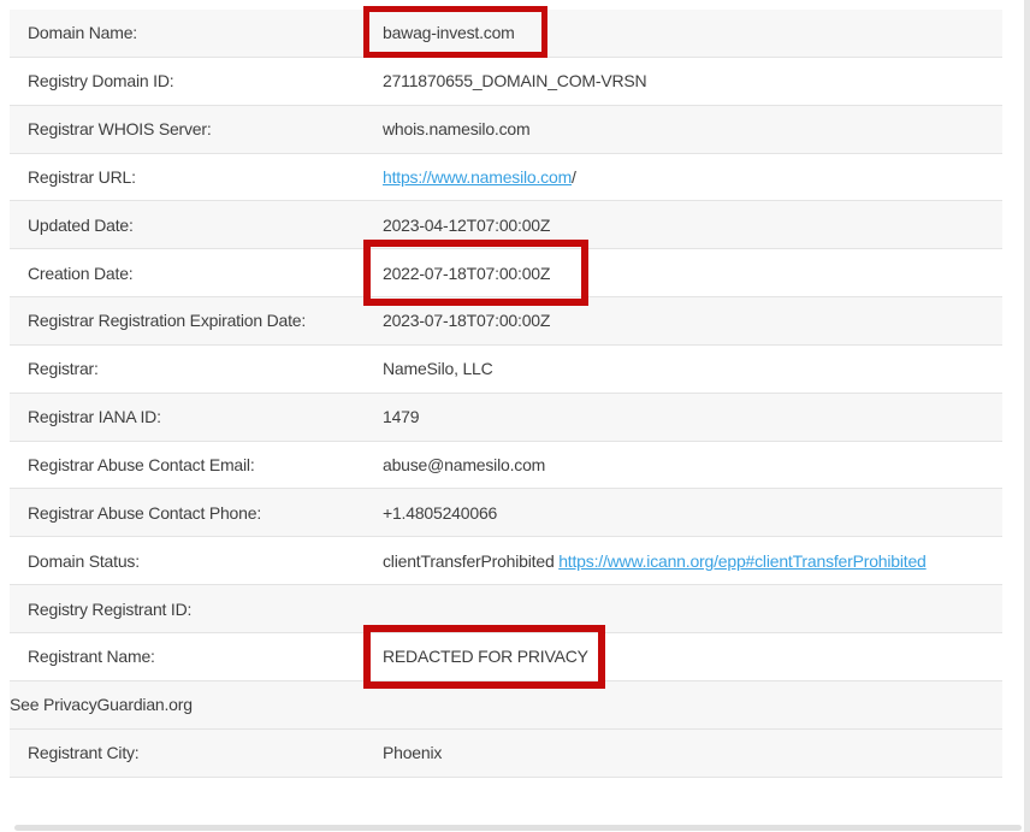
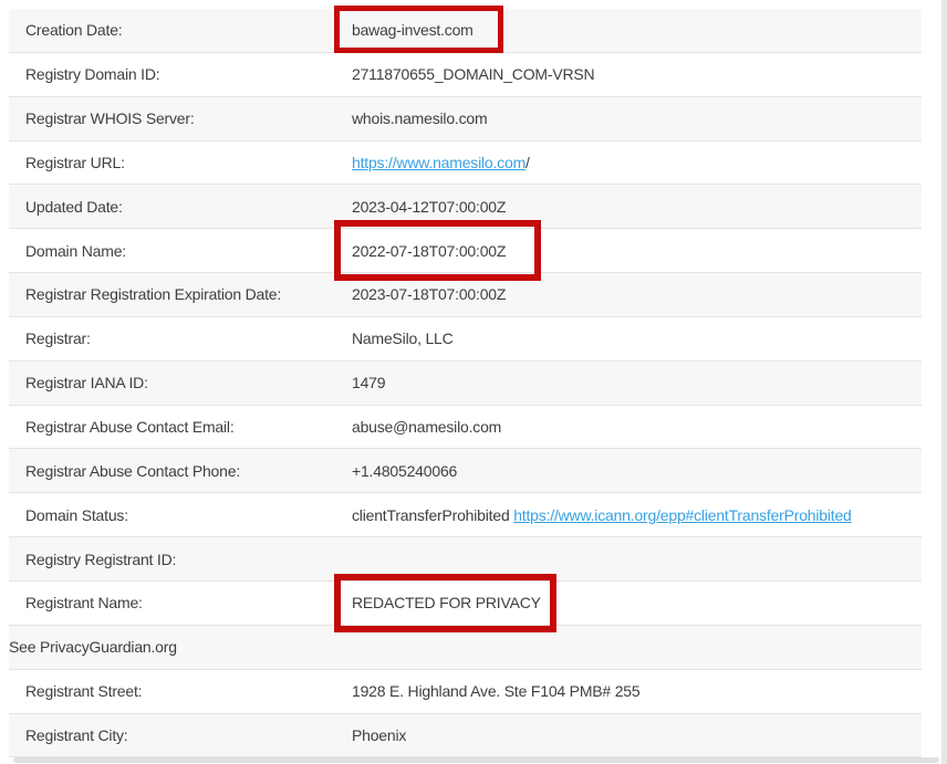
- Domain Name:
+ Creation Date:
  bawag-invest.com
  Registry Domain ID:
  2711870655_DOMAIN_COM-VRSN
  Registrar WHOIS Server:
  whois.namesilo.com
  Registrar URL:
  https://www.namesilo.com/
  Updated Date:
  2023-04-12T07:00:00Z
- Creation Date:
+ Domain Name:
  2022-07-18T07:00:00Z
  Registrar Registration Expiration Date:
  2023-07-18T07:00:00Z
  Registrar:
  NameSilo, LLC
  Registrar IANA ID:
  1479
  Registrar Abuse Contact Email:
  abuse@namesilo.com
  Registrar Abuse Contact Phone:
  +1.4805240066
  Domain Status:
  clientTransferProhibited https://www.icann.org/epp#clientTransferProhibited
  Registry Registrant ID:
  Registrant Name:
  REDACTED FOR PRIVACY
  See PrivacyGuardian.org
+ Registrant Street:
+ 1928 E. Highland Ave. Ste F104 PMB# 255
  Registrant City:
  Phoenix
